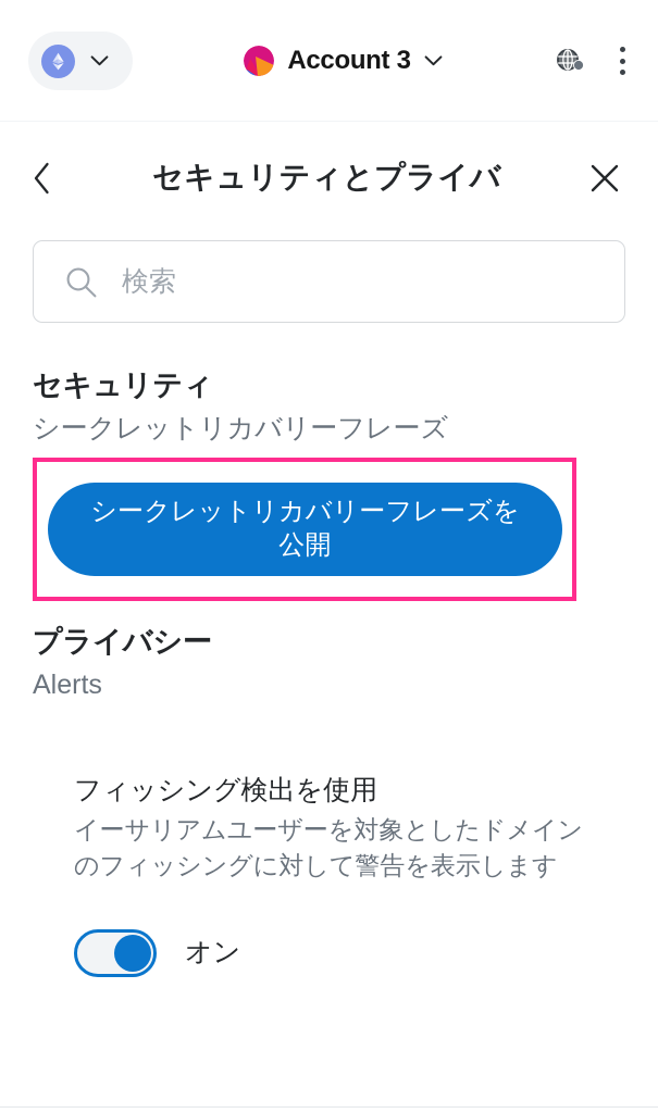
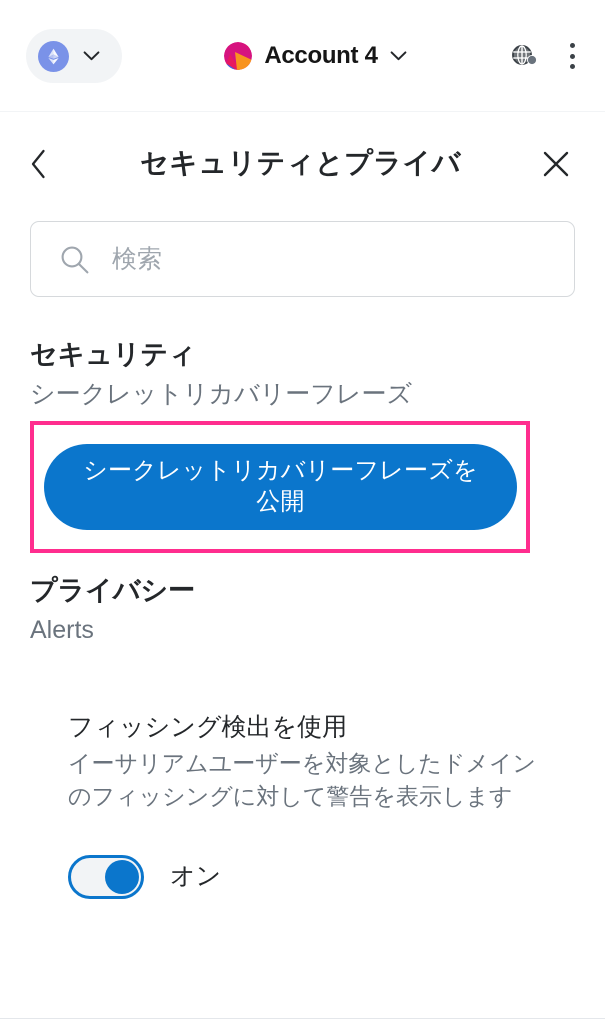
- Account 3
+ Account 4
  セキュリティとプライバ
  検索
  セキュリティ
  シークレットリカバリーフレーズ
  シークレットリカバリーフレーズを公開
  プライバシー
  Alerts
  フィッシング検出を使用
  イーサリアムユーザーを対象としたドメインのフィッシングに対して警告を表示します
  オン
